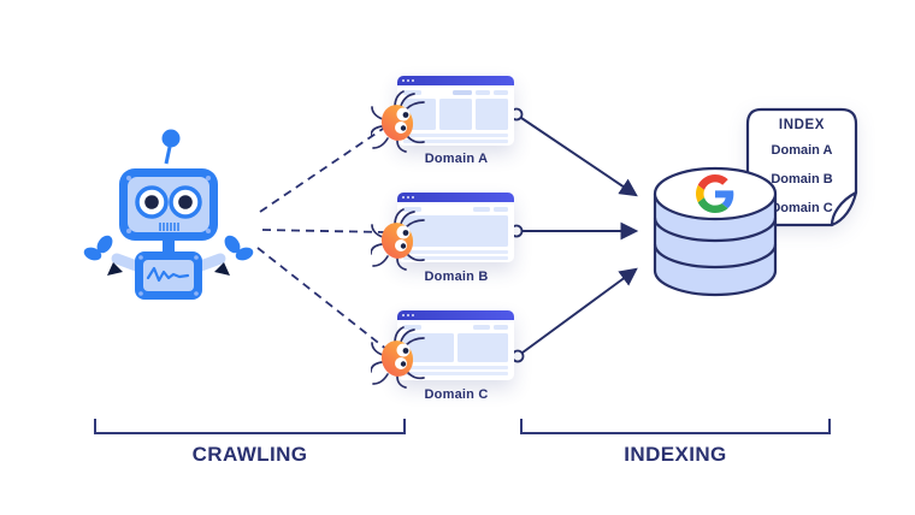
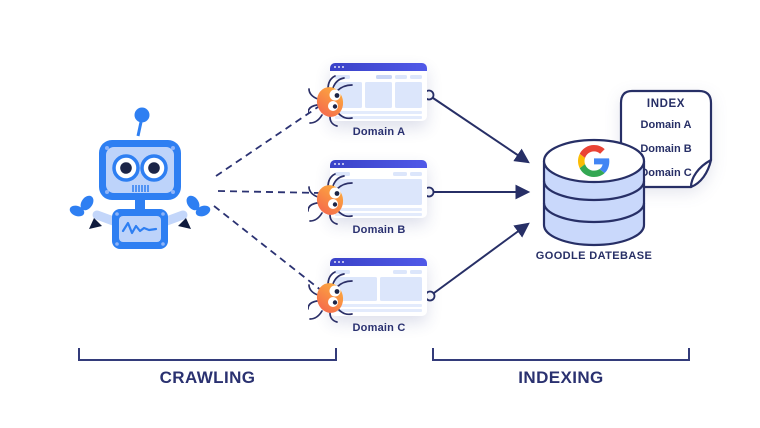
  Domain A
  Domain B
  Domain C
  INDEX
  Domain A
  Domain B
  omain C
+ GOODLE DATEBASE
  CRAWLING
  INDEXING
